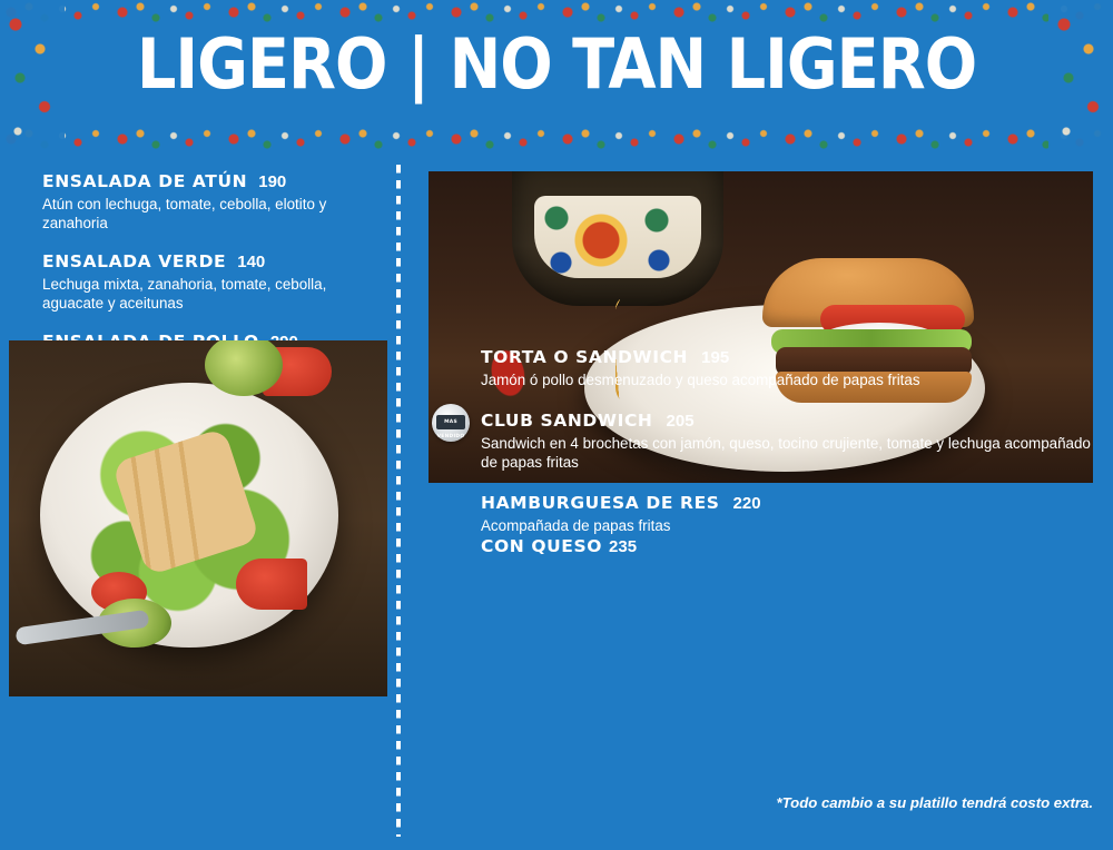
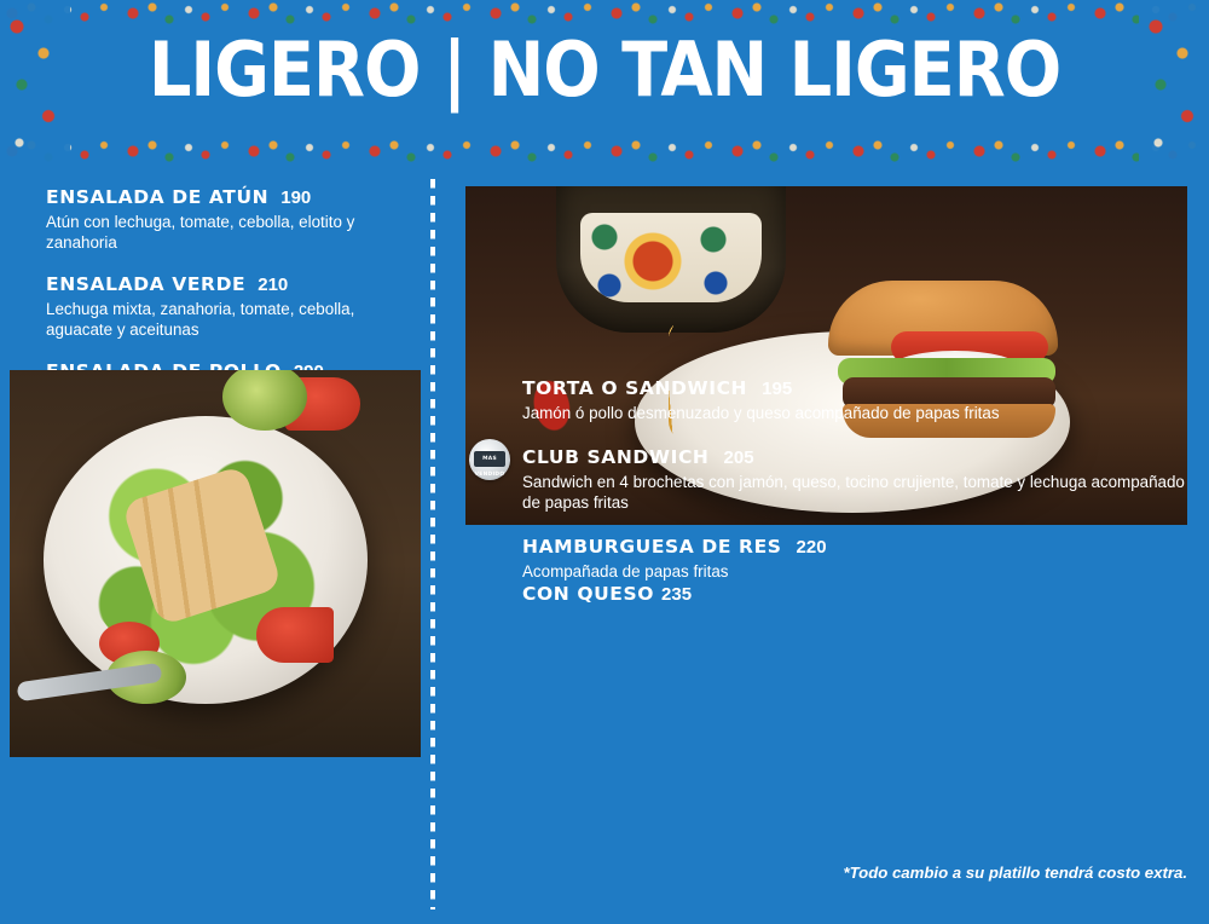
  LIGERO | NO TAN LIGERO
  ENSALADA DE ATÚN 190
  Atún con lechuga, tomate, cebolla, elotito y zanahoria
- ENSALADA VERDE 140
+ ENSALADA VERDE 210
  Lechuga mixta, zanahoria, tomate, cebolla, aguacate y aceitunas
  TORTA O SANDWICH 195
  Jamón ó pollo desmenuzado y queso acompañado de papas fritas
  CLUB SANDWICH 205
  Sandwich en 4 brochetas con jamón, queso, tocino crujiente, tomate y lechuga acompañado de papas fritas
  HAMBURGUESA DE RES 220
  Acompañada de papas fritas
  CON QUESO 235
  *Todo cambio a su platillo tendrá costo extra.
